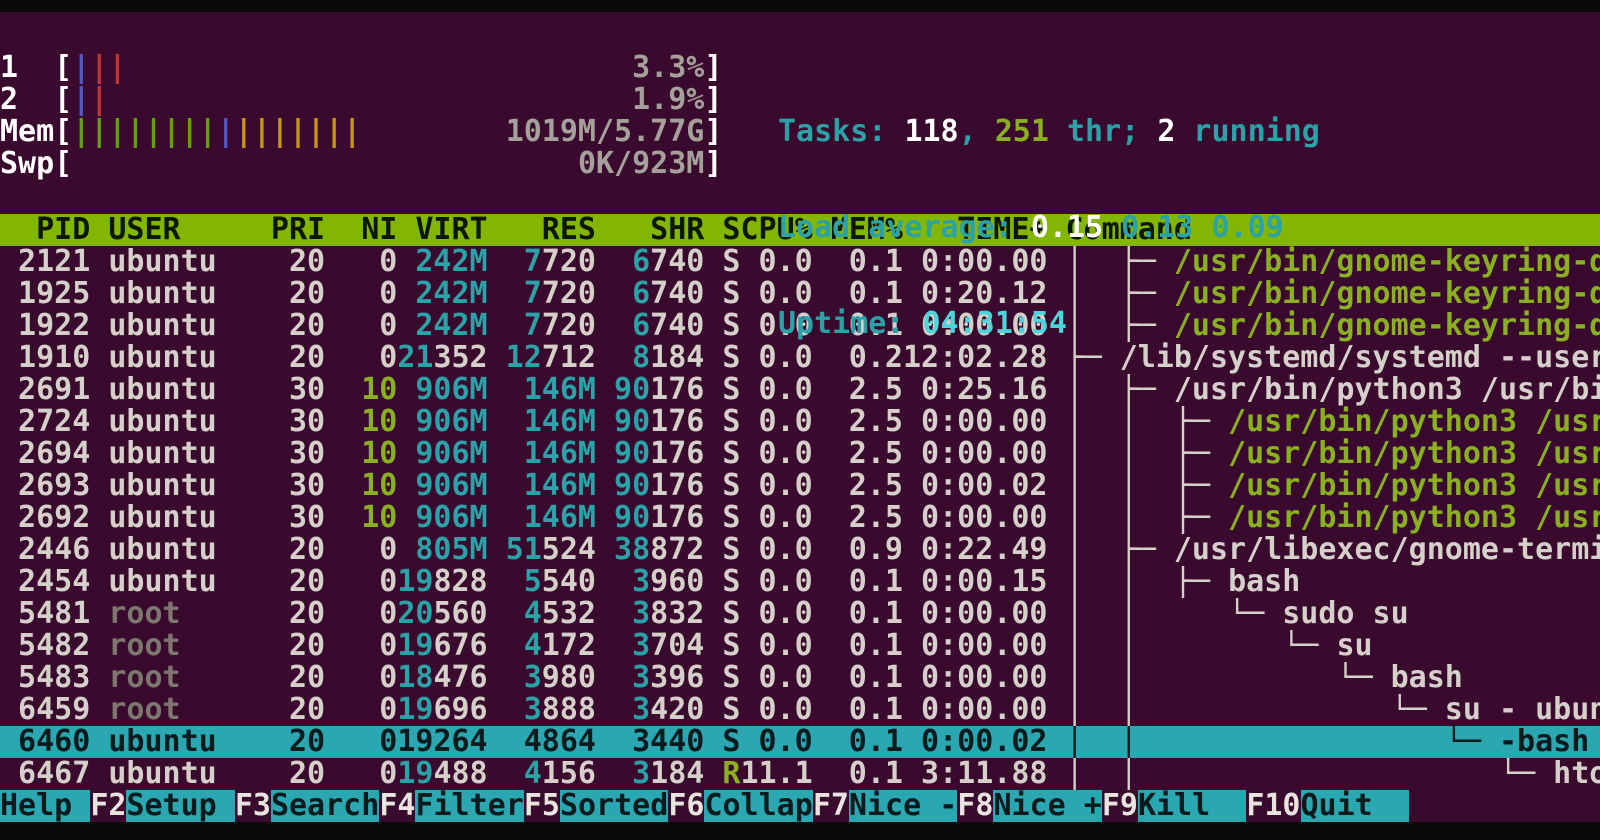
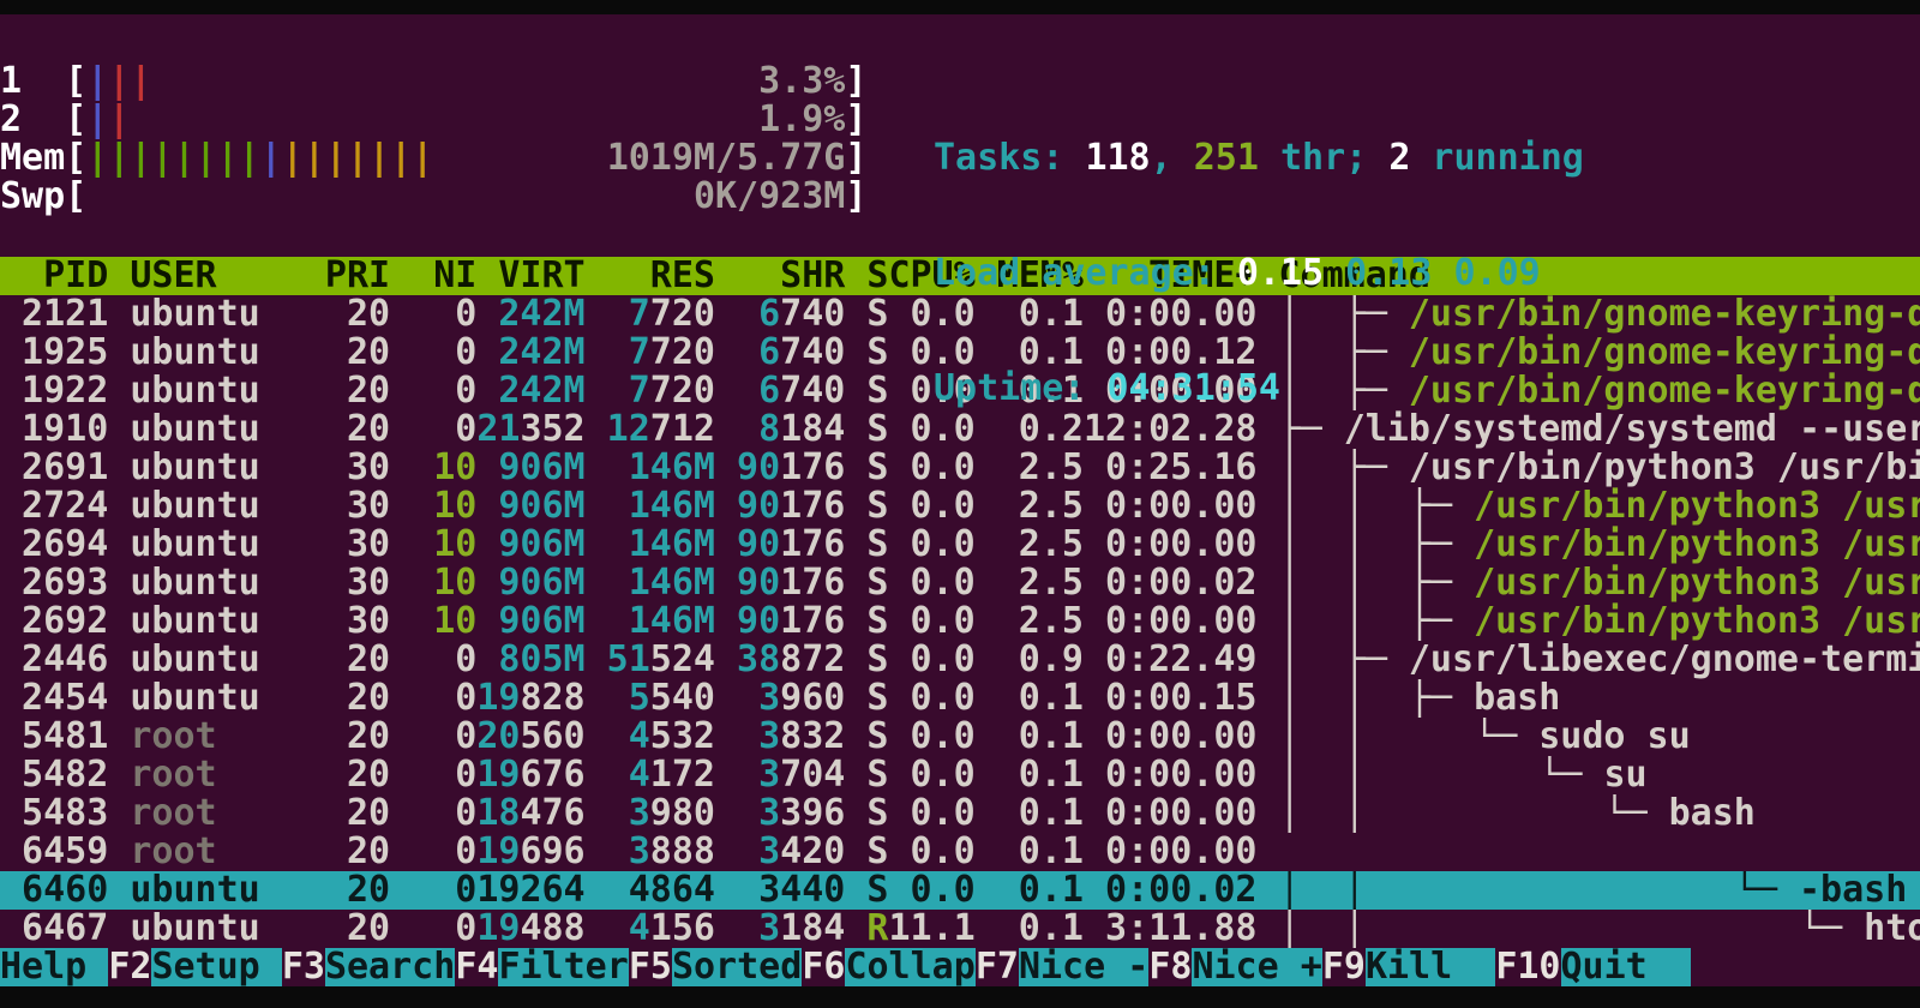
  1
  [
  |||
  3.3%
  ]
  2
  [
  ||
  1.9%
  ]
  Mem
  [
  ||||||||||||||||
  1019M/5.77G
  ]
  Swp
  [
  0K/923M
  ]
  Tasks: 118, 251 thr; 2 running
  Load average: 0.15 0.13 0.09
  Uptime: 04:31:54
  PID
  USER
  PRI
  NI
  VIRT
  RES
  SHR
  S
  CPU%
  MEM%
  TIME+
  Command
  2121
  ubuntu
  20
  0
  242M
  7720
  6740
  S
  0.0
  0.1
  0:00.00
  │ ├─ /usr/bin/gnome-keyring-d
  1925
  ubuntu
  20
  0
  242M
  7720
  6740
  S
  0.0
  0.1
- 0:20.12
+ 0:00.12
  │ ├─ /usr/bin/gnome-keyring-d
  1922
  ubuntu
  20
  0
  242M
  7720
  6740
  S
  0.0
  0.1
  0:00.00
  │ ├─ /usr/bin/gnome-keyring-d
  1910
  ubuntu
  20
  0
  21352
  12712
  8184
  S
  0.0
  0.2
  12:02.28
  ├─ /lib/systemd/systemd --user
  2691
  ubuntu
  30
  10
  906M
  146M
  90176
  S
  0.0
  2.5
  0:25.16
  │ ├─ /usr/bin/python3 /usr/bi
  2724
  ubuntu
  30
  10
  906M
  146M
  90176
  S
  0.0
  2.5
  0:00.00
  │ │ ├─ /usr/bin/python3 /usr
  2694
  ubuntu
  30
  10
  906M
  146M
  90176
  S
  0.0
  2.5
  0:00.00
  │ │ ├─ /usr/bin/python3 /usr
  2693
  ubuntu
  30
  10
  906M
  146M
  90176
  S
  0.0
  2.5
  0:00.02
  │ │ ├─ /usr/bin/python3 /usr
  2692
  ubuntu
  30
  10
  906M
  146M
  90176
  S
  0.0
  2.5
  0:00.00
  │ │ ├─ /usr/bin/python3 /usr
  2446
  ubuntu
  20
  0
  805M
  51524
  38872
  S
  0.0
  0.9
  0:22.49
  │ ├─ /usr/libexec/gnome-termi
  2454
  ubuntu
  20
  0
  19828
  5540
  3960
  S
  0.0
  0.1
  0:00.15
  │ │ ├─ bash
  5481
  root
  20
  0
  20560
  4532
  3832
  S
  0.0
  0.1
  0:00.00
  │ │ └─ sudo su
  5482
  root
  20
  0
  19676
  4172
  3704
  S
  0.0
  0.1
  0:00.00
  │ │ └─ su
  5483
  root
  20
  0
  18476
  3980
  3396
  S
  0.0
  0.1
  0:00.00
  │ │ └─ bash
  6459
  root
  20
  0
  19696
  3888
  3420
  S
  0.0
  0.1
  0:00.00
- │ │ └─ su - ubun
  6460
  ubuntu
  20
  0
  19264
  4864
  3440
  S
  0.0
  0.1
  0:00.02
  │ │ └─ -bash
  6467
  ubuntu
  20
  0
  19488
  4156
  3184
  R
  11.1
  0.1
  3:11.88
  │ │ └─ hto
  Help
  F2
  Setup
  F3
  Search
  F4
  Filter
  F5
  Sorted
  F6
  Collap
  F7
  Nice -
  F8
  Nice +
  F9
  Kill
  F10
  Quit
